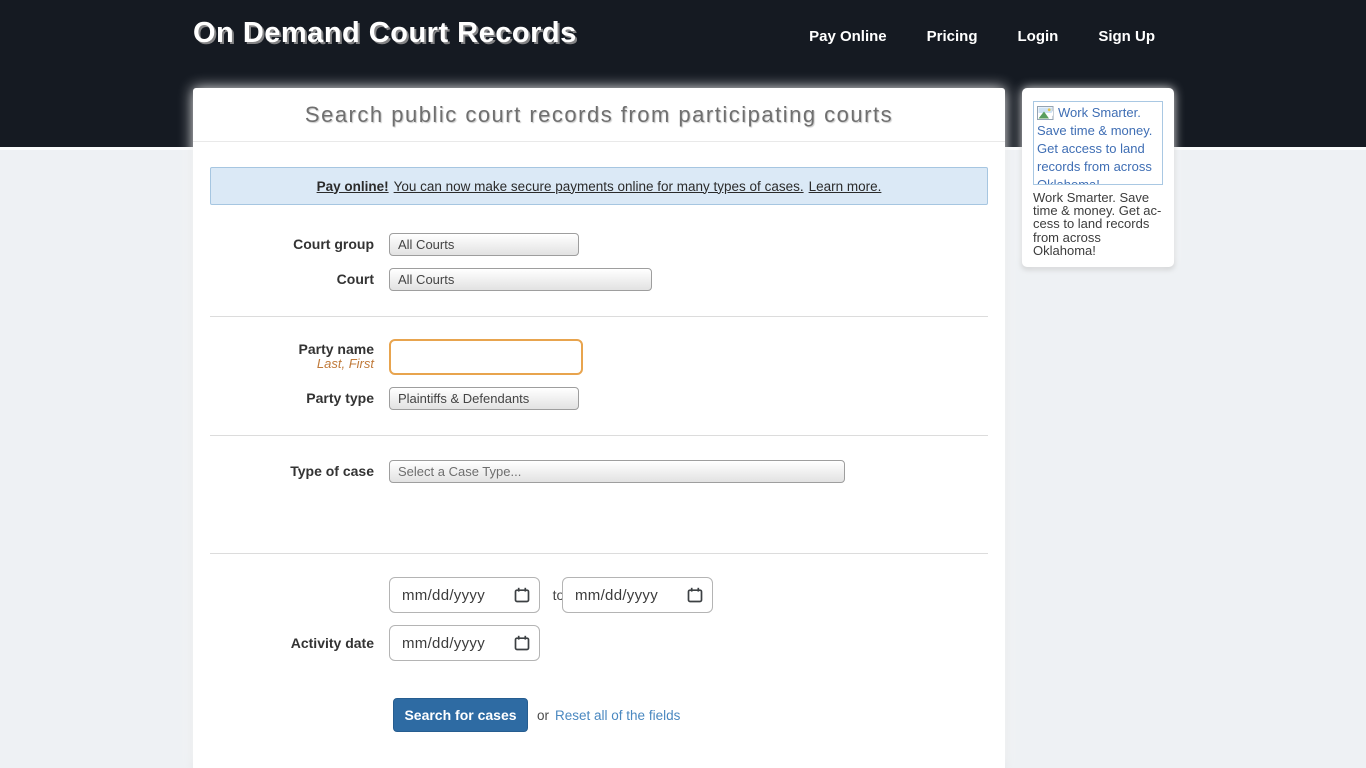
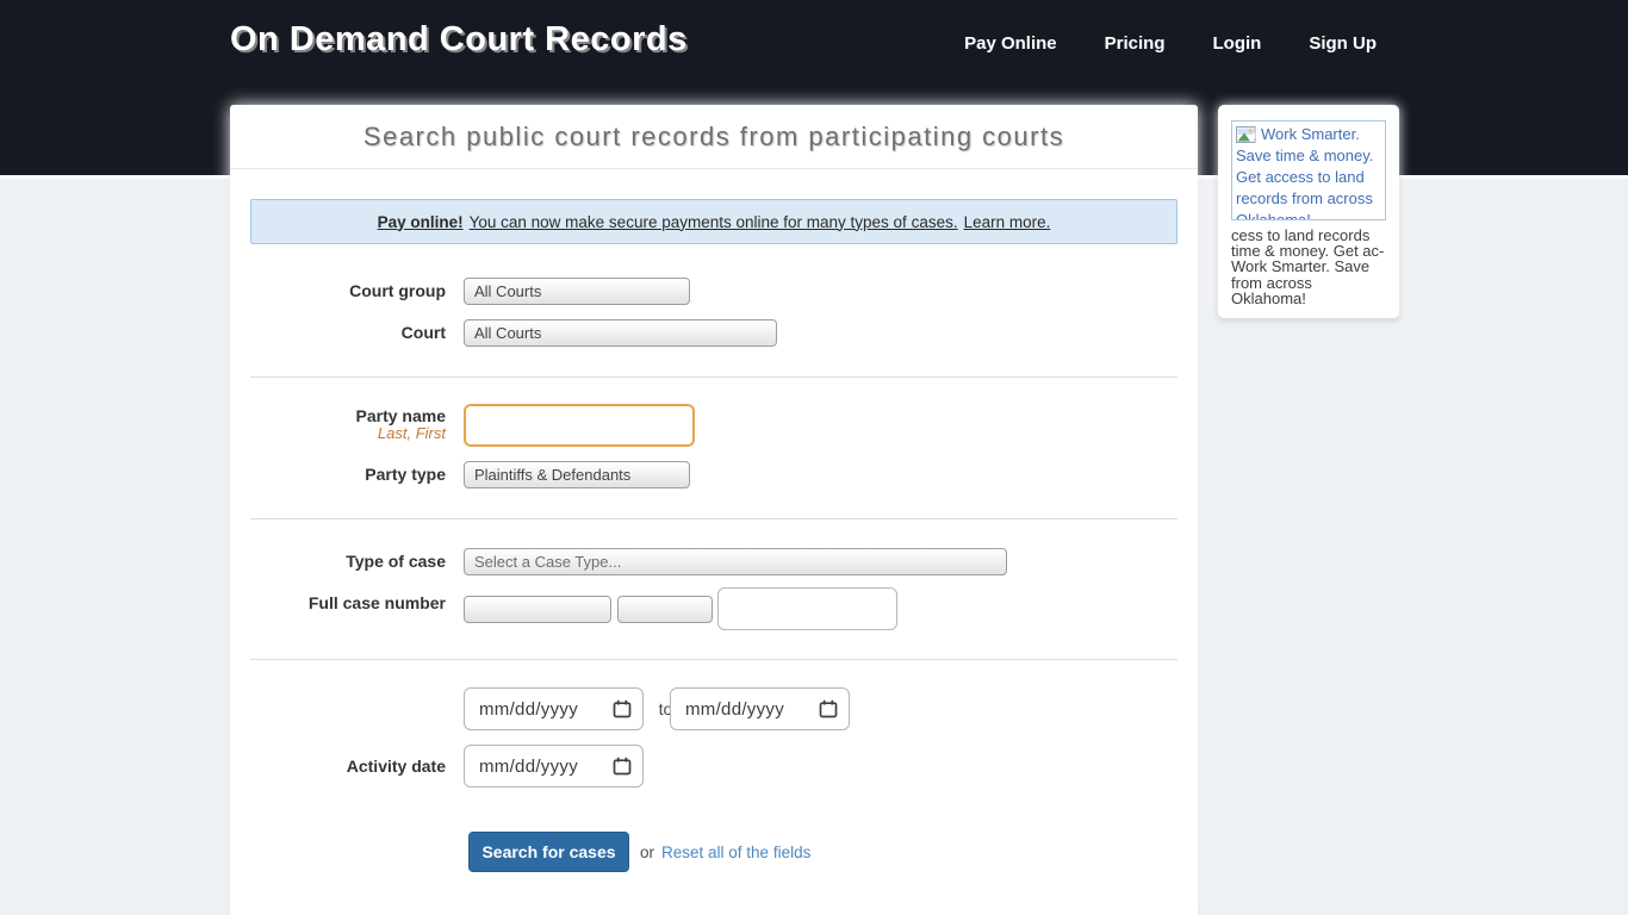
  On Demand Court Records
  Pay Online
  Pricing
  Login
  Sign Up
  Search public court records from participating courts
  Pay online!
  You can now make secure payments online for many types of cases.
  Learn more.
  Court group
  All Courts
  Court
  All Courts
  Party name
  Last, First
  Party type
  Plaintiffs & Defendants
  Type of case
  Select a Case Type...
+ Full case number
  mm/dd/yyyy
  to
  mm/dd/yyyy
  Activity date
  mm/dd/yyyy
  Search for cases
  or
  Reset all of the fields
  Work Smarter. Save time & money. Get access to land records from across
- Work Smarter. Save
+ cess to land records
  time & money. Get ac-
- cess to land records
+ Work Smarter. Save
  from across
  Oklahoma!
